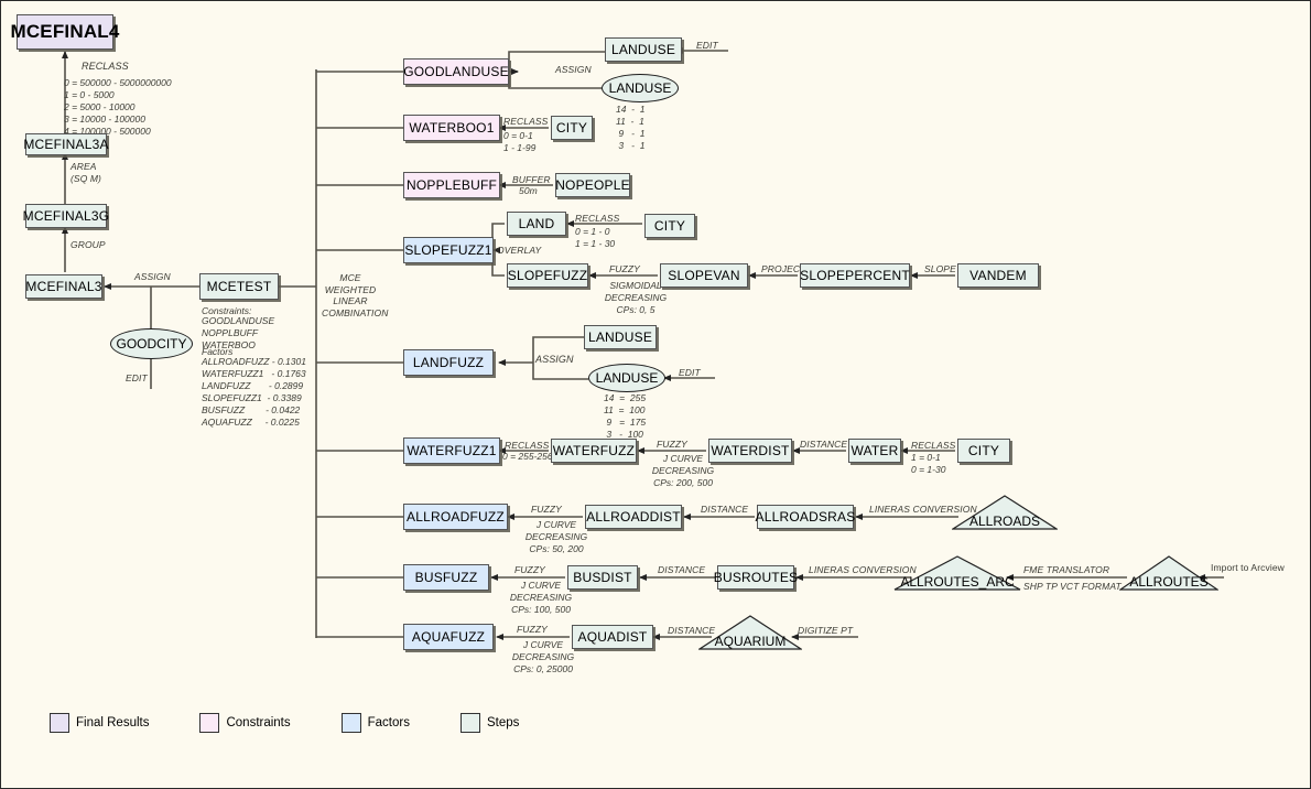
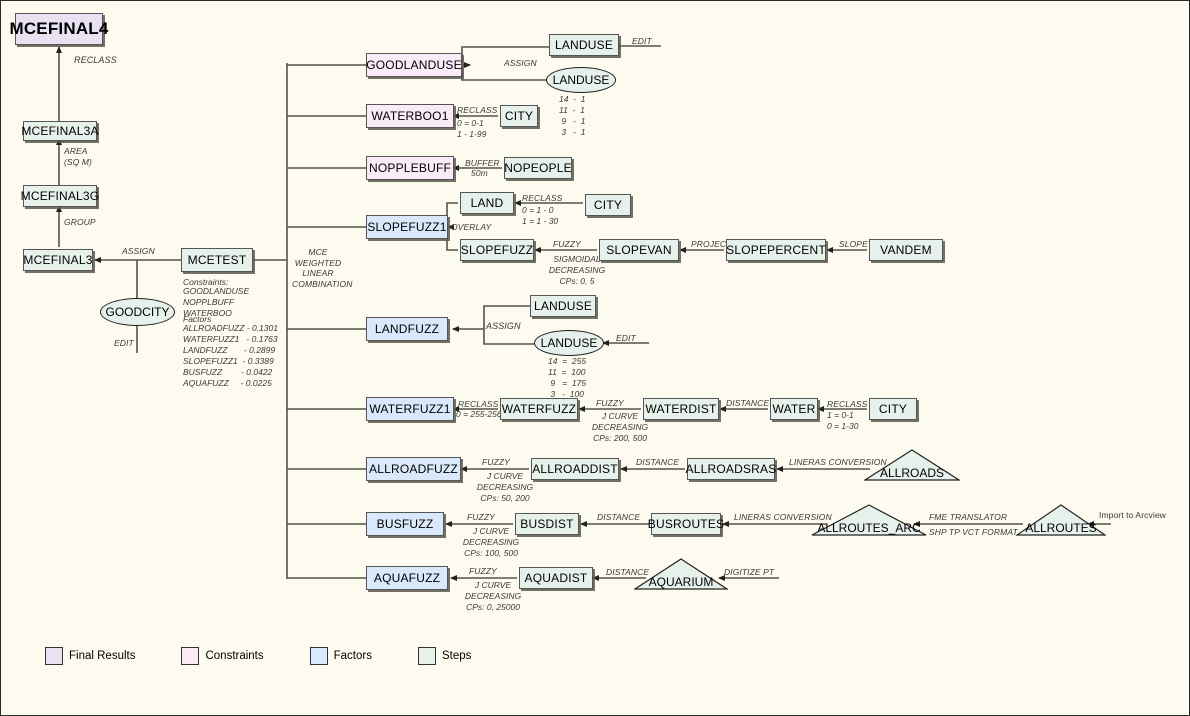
  MCEFINAL4
  RECLASS
- 0 = 500000 - 5000000000
- 1 = 0 - 5000
- 2 = 5000 - 10000
- 3 = 10000 - 100000
- 4 = 100000 - 500000
  MCEFINAL3A
  AREA
  (SQ M)
  MCEFINAL3G
  GROUP
  MCEFINAL3
  ASSIGN
  GOODCITY
  EDIT
  MCETEST
  MCE
  WEIGHTED
  LINEAR
  COMBINATION
  Constraints:
  GOODLANDUSE
  NOPPLBUFF
  WATERBOO
  Factors
  ALLROADFUZZ - 0.1301
  WATERFUZZ1 - 0.1763
  LANDFUZZ - 0.2899
  SLOPEFUZZ1 - 0.3389
  BUSFUZZ - 0.0422
  AQUAFUZZ - 0.0225
  GOODLANDUSE
  ASSIGN
  LANDUSE
  EDIT
  LANDUSE
  14 - 1
  11 - 1
  9 - 1
  3 - 1
  WATERBOO1
  RECLASS
  0 = 0-1
  1 - 1-99
  CITY
  NOPPLEBUFF
  BUFFER
  50m
  NOPEOPLE
  SLOPEFUZZ1
  OVERLAY
  LAND
  RECLASS
  0 = 1 - 0
  1 = 1 - 30
  CITY
  SLOPEFUZZ
  FUZZY
  SIGMOIDA
  DECREASING
  CPs: 0, 5
  SLOPEVAN
  PROJEC
  SLOPEPERCENT
  SLOPE
  VANDEM
  LANDFUZZ
  ASSIGN
  LANDUSE
  LANDUSE
  EDIT
  14 = 255
  11 = 100
  9 = 175
  3 - 100
  WATERFUZZ1
  RECLASS
  0 = 255-25
  WATERFUZZ
  FUZZY
  J CURVE
  DECREASING
  CPs: 200, 500
  WATERDIST
  DISTANCE
  WATER
  RECLASS
  1 = 0-1
  0 = 1-30
  CITY
  ALLROADFUZZ
  FUZZY
  J CURVE
  DECREASING
  CPs: 50, 200
  ALLROADDIST
  DISTANCE
  ALLROADSRAS
  LINERAS CONVERSION
  ALLROADS
  BUSFUZZ
  FUZZY
  J CURVE
  DECREASING
  CPs: 100, 500
  BUSDIST
  DISTANCE
  BUSROUTES
  LINERAS CONVERSION
  ALLROUTES_ARC
  FME TRANSLATOR
  SHP TP VCT FORMAT
  ALLROUTES
  Import to Arcview
  AQUAFUZZ
  FUZZY
  J CURVE
  DECREASING
  CPs: 0, 25000
  AQUADIST
  DISTANCE
  AQUARIUM
  DIGITIZE PT
  Final Results
  Constraints
  Factors
  Steps
